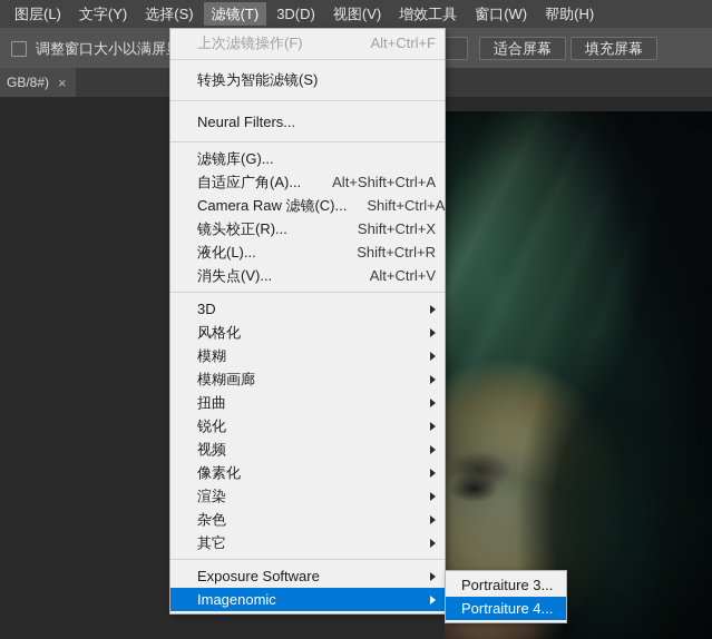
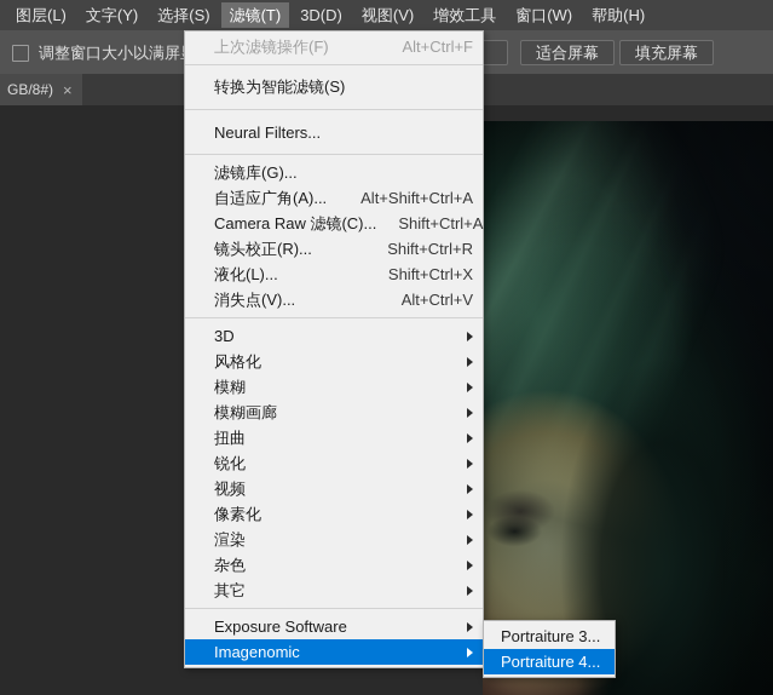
  图层(L)
  文字(Y)
  选择(S)
  滤镜(T)
  3D(D)
  视图(V)
  增效工具
  窗口(W)
  帮助(H)
  调整窗口大小以满屏
  适合屏幕
  填充屏幕
  GB/8#)
  ×
  上次滤镜操作(F)
  Alt+Ctrl+F
  转换为智能滤镜(S)
  Neural Filters...
  滤镜库(G)...
  自适应广角(A)...
  Alt+Shift+Ctrl+A
  Camera Raw 滤镜(C)...
  Shift+Ctrl+A
  镜头校正(R)...
- Shift+Ctrl+X
+ Shift+Ctrl+R
  液化(L)...
- Shift+Ctrl+R
+ Shift+Ctrl+X
  消失点(V)...
  Alt+Ctrl+V
  3D
  风格化
  模糊
  模糊画廊
  扭曲
  锐化
  视频
  像素化
  渲染
  杂色
  其它
  Exposure Software
  Imagenomic
  Portraiture 3...
  Portraiture 4...
